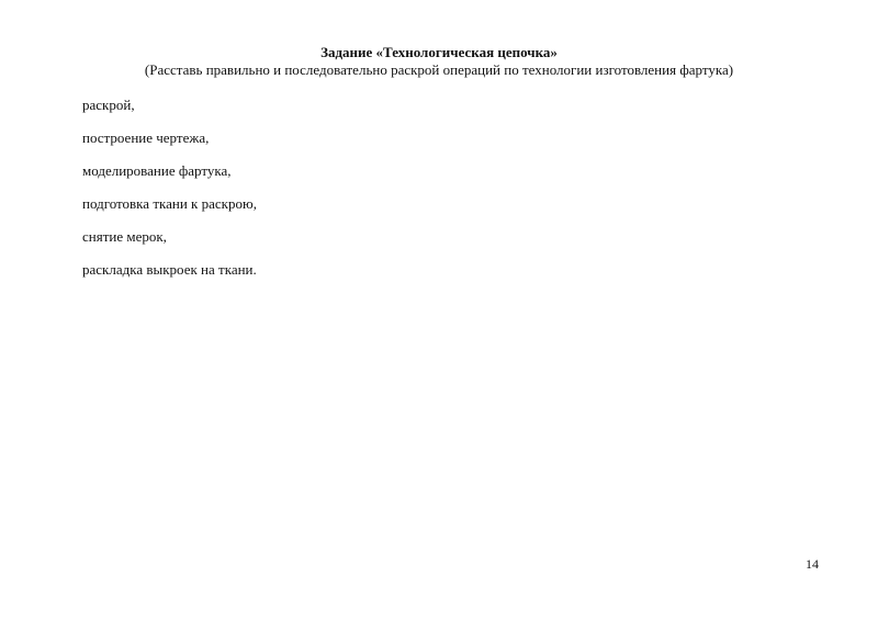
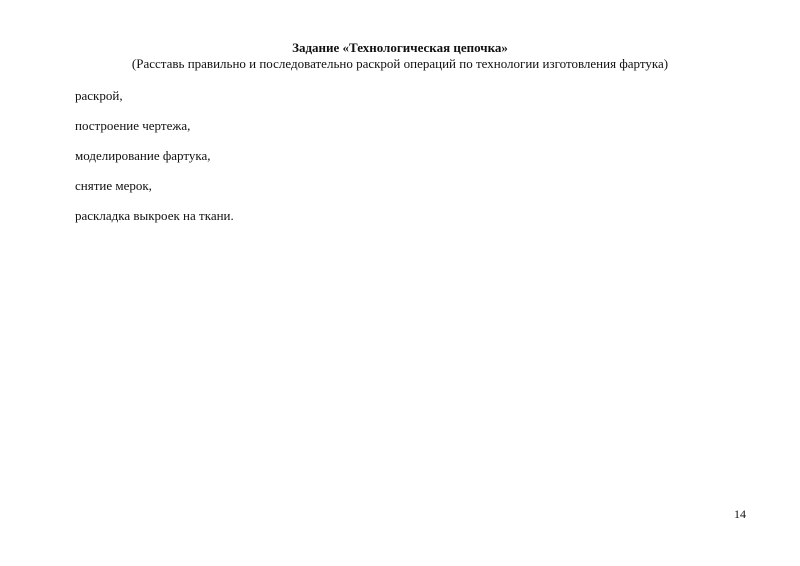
  Задание «Технологическая цепочка»
  (Расставь правильно и последовательно раскрой операций по технологии изготовления фартука)
  раскрой,
  построение чертежа,
  моделирование фартука,
- подготовка ткани к раскрою,
  снятие мерок,
  раскладка выкроек на ткани.
  14
